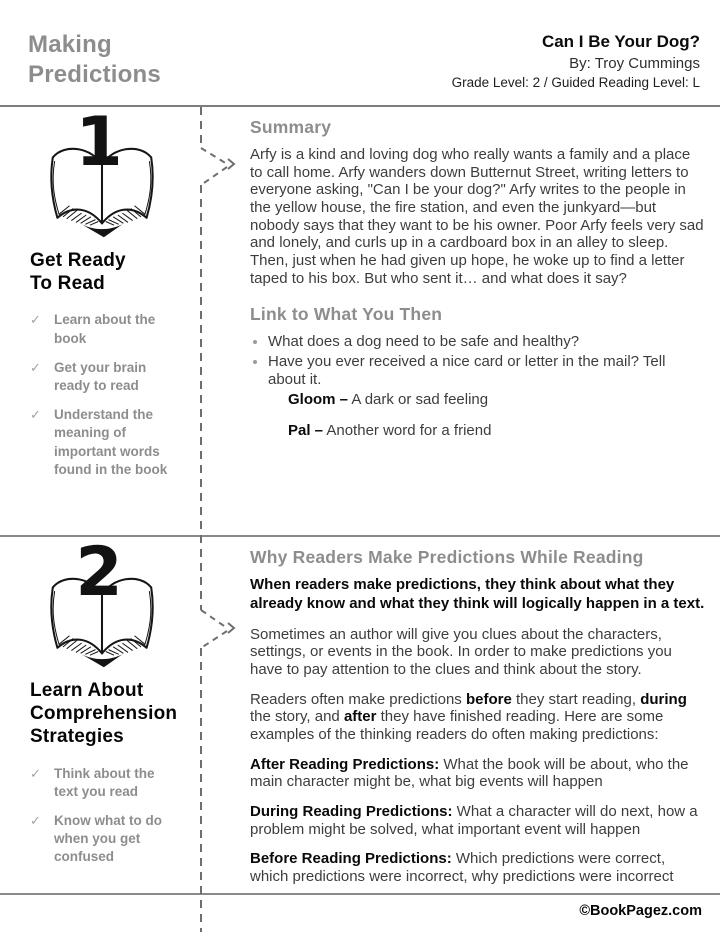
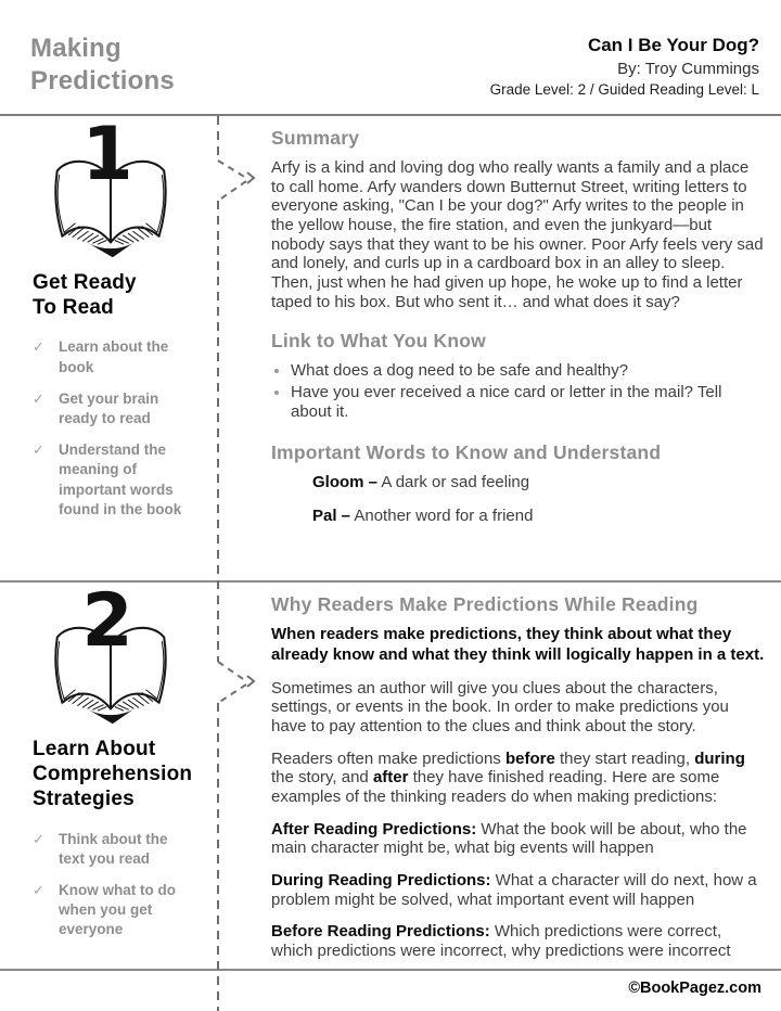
  Making Predictions
  Can I Be Your Dog?
  By: Troy Cummings
  Grade Level: 2 / Guided Reading Level: L
  1
  Get Ready
  To Read
  ✓
  Learn about the book
  ✓
  Get your brain ready to read
  ✓
  Understand the meaning of important words found in the book
  Summary
  Arfy is a kind and loving dog who really wants a family and a place to call home. Arfy wanders down Butternut Street, writing letters to everyone asking, "Can I be your dog?" Arfy writes to the people in the yellow house, the fire station, and even the junkyard—but nobody says that they want to be his owner. Poor Arfy feels very sad and lonely, and curls up in a cardboard box in an alley to sleep. Then, just when he had given up hope, he woke up to find a letter taped to his box. But who sent it… and what does it say?
- Link to What You Then
+ Link to What You Know
  What does a dog need to be safe and healthy?
  Have you ever received a nice card or letter in the mail? Tell about it.
+ Important Words to Know and Understand
  Gloom – A dark or sad feeling
  Pal – Another word for a friend
  2
  Learn About
  Comprehension
  Strategies
  ✓
  Think about the text you read
  ✓
- Know what to do when you get confused
+ Know what to do when you get everyone
  Why Readers Make Predictions While Reading
  When readers make predictions, they think about what they already know and what they think will logically happen in a text.
  Sometimes an author will give you clues about the characters, settings, or events in the book. In order to make predictions you have to pay attention to the clues and think about the story.
- Readers often make predictions before they start reading, during the story, and after they have finished reading. Here are some examples of the thinking readers do often making predictions:
+ Readers often make predictions before they start reading, during the story, and after they have finished reading. Here are some examples of the thinking readers do when making predictions:
  After Reading Predictions: What the book will be about, who the main character might be, what big events will happen
  During Reading Predictions: What a character will do next, how a problem might be solved, what important event will happen
  Before Reading Predictions: Which predictions were correct, which predictions were incorrect, why predictions were incorrect
  ©BookPagez.com
